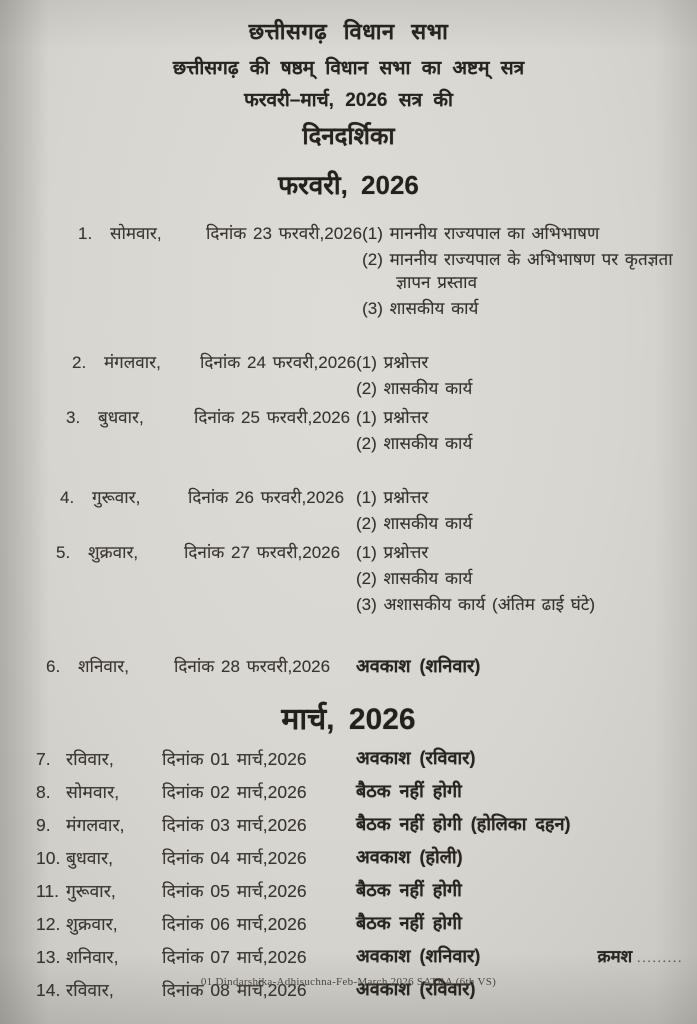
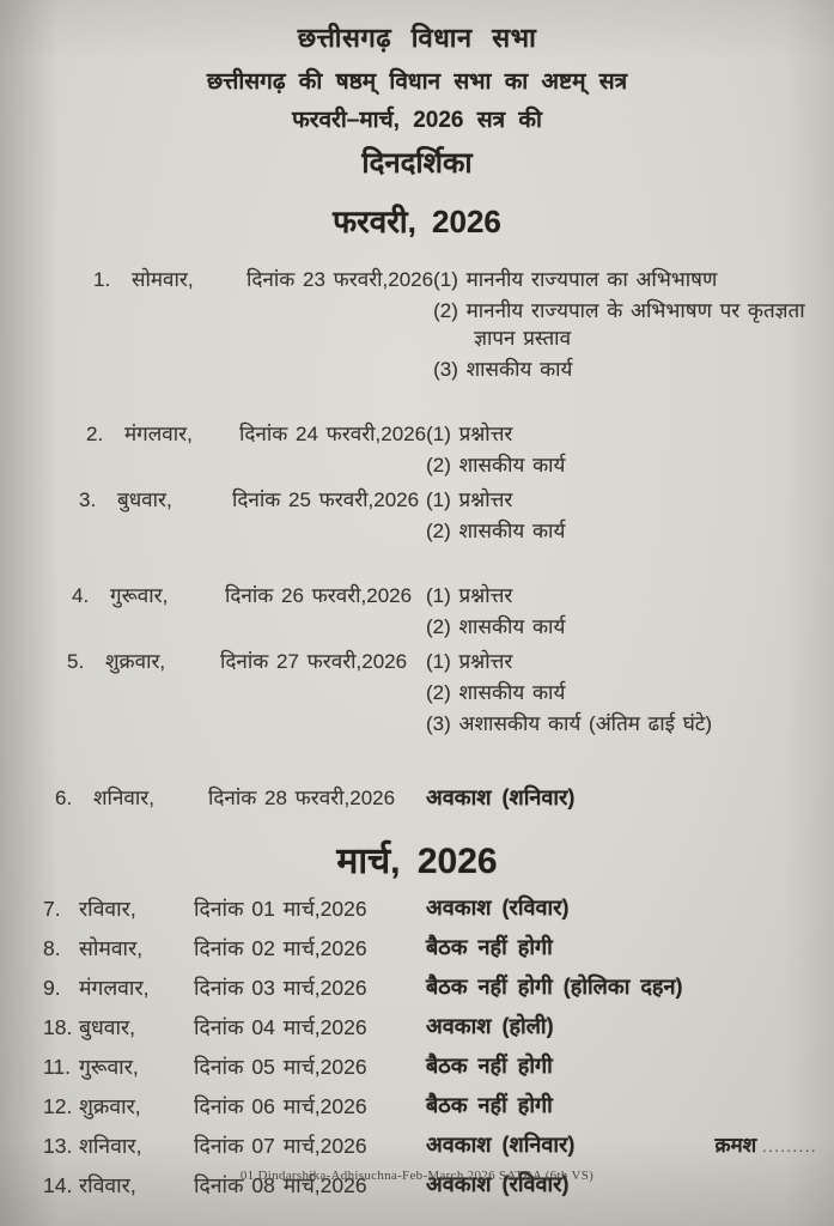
  छत्तीसगढ़ विधान सभा
  छत्तीसगढ़ की षष्ठम् विधान सभा का अष्टम् सत्र
  फरवरी–मार्च, 2026 सत्र की
  दिनदर्शिका
  फरवरी, 2026
  1.
  सोमवार,
  दिनांक 23 फरवरी,2026
  (1) माननीय राज्यपाल का अभिभाषण
  (2) माननीय राज्यपाल के अभिभाषण पर कृतज्ञता ज्ञापन प्रस्ताव
  (3) शासकीय कार्य
  2.
  मंगलवार,
  दिनांक 24 फरवरी,2026
  (1) प्रश्नोत्तर
  (2) शासकीय कार्य
  3.
  बुधवार,
  दिनांक 25 फरवरी,2026
  (1) प्रश्नोत्तर
  (2) शासकीय कार्य
  4.
  गुरूवार,
  दिनांक 26 फरवरी,2026
  (1) प्रश्नोत्तर
  (2) शासकीय कार्य
  5.
  शुक्रवार,
  दिनांक 27 फरवरी,2026
  (1) प्रश्नोत्तर
  (2) शासकीय कार्य
  (3) अशासकीय कार्य (अंतिम ढाई घंटे)
  6.
  शनिवार,
  दिनांक 28 फरवरी,2026
  अवकाश (शनिवार)
  मार्च, 2026
  7.
  रविवार,
  दिनांक 01 मार्च,2026
  अवकाश (रविवार)
  8.
  सोमवार,
  दिनांक 02 मार्च,2026
  बैठक नहीं होगी
  9.
  मंगलवार,
  दिनांक 03 मार्च,2026
  बैठक नहीं होगी (होलिका दहन)
- 10.
+ 18.
  बुधवार,
  दिनांक 04 मार्च,2026
  अवकाश (होली)
  11.
  गुरूवार,
  दिनांक 05 मार्च,2026
  बैठक नहीं होगी
  12.
  शुक्रवार,
  दिनांक 06 मार्च,2026
  बैठक नहीं होगी
  13.
  शनिवार,
  दिनांक 07 मार्च,2026
  अवकाश (शनिवार)
  14.
  रविवार,
  दिनांक 08 मार्च,2026
  अवकाश (रविवार)
  क्रमश .........
  01 Dindarshika-Adhisuchna-Feb-March 2026 SATRA (6th VS)
